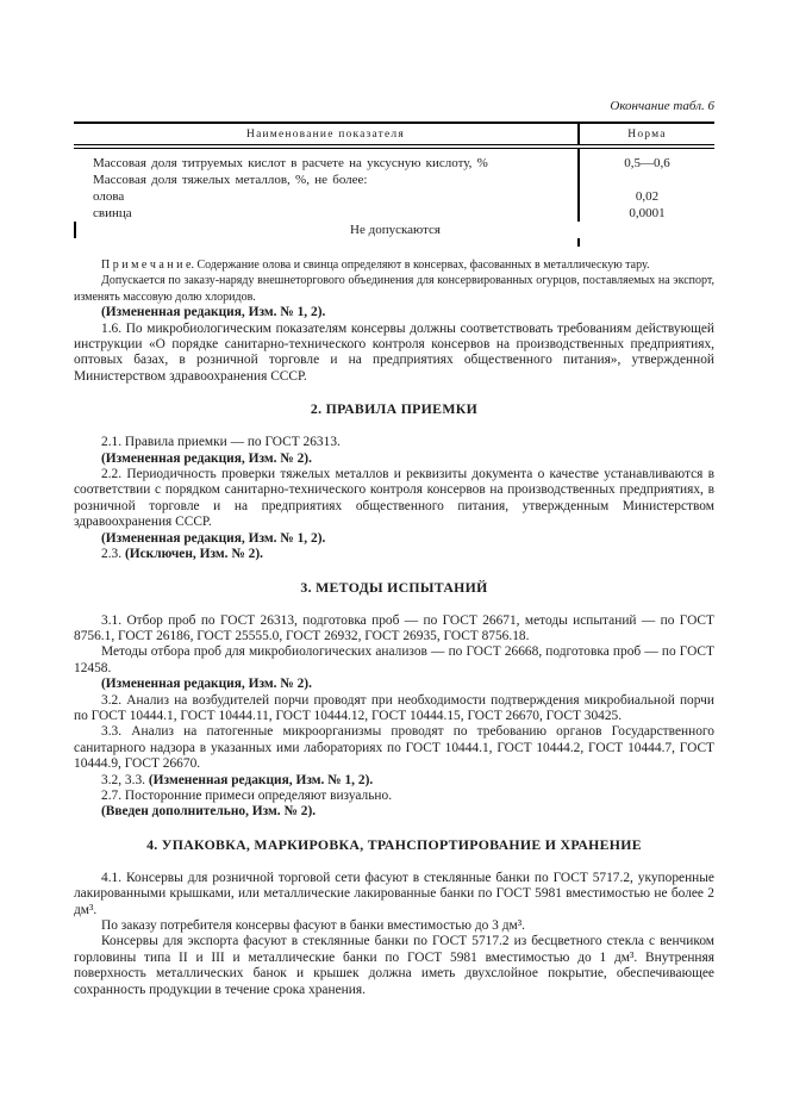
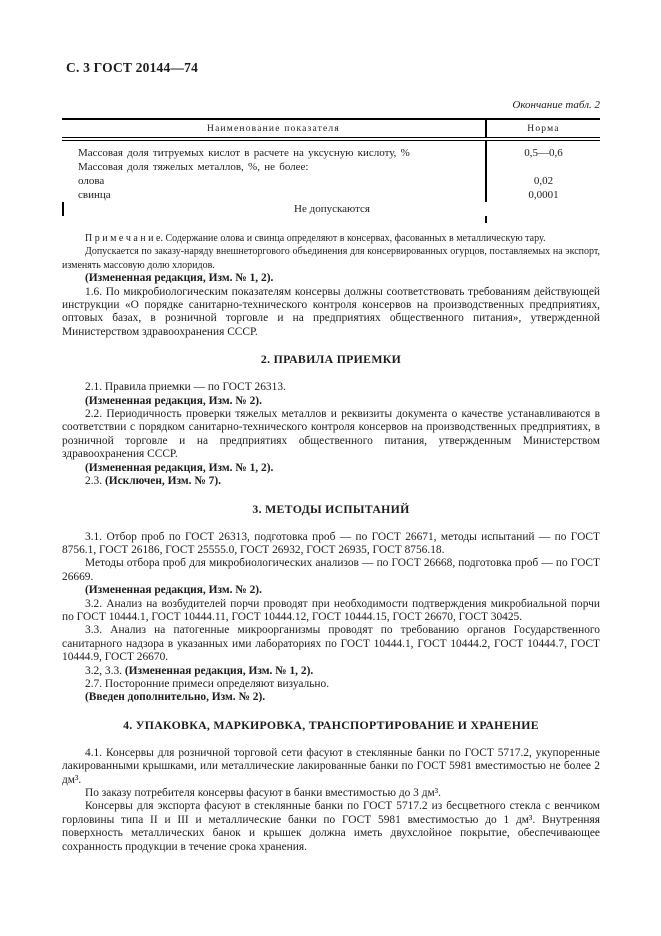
+ С. 3 ГОСТ 20144—74
- Окончание табл. 6
+ Окончание табл. 2
  Наименование показателя
  Норма
  Массовая доля титруемых кислот в расчете на уксусную кислоту, %
  0,5—0,6
  Массовая доля тяжелых металлов, %, не более:
  олова
  0,02
  свинца
  0,0001
  Не допускаются
  П р и м е ч а н и е. Содержание олова и свинца определяют в консервах, фасованных в металлическую тару.
  Допускается по заказу-наряду внешнеторгового объединения для консервированных огурцов, поставляемых на экспорт, изменять массовую долю хлоридов.
  (Измененная редакция, Изм. № 1, 2).
  1.6. По микробиологическим показателям консервы должны соответствовать требованиям действующей инструкции «О порядке санитарно-технического контроля консервов на производственных предприятиях, оптовых базах, в розничной торговле и на предприятиях общественного питания», утвержденной Министерством здравоохранения СССР.
  2. ПРАВИЛА ПРИЕМКИ
  2.1. Правила приемки — по ГОСТ 26313.
  (Измененная редакция, Изм. № 2).
  2.2. Периодичность проверки тяжелых металлов и реквизиты документа о качестве устанавливаются в соответствии с порядком санитарно-технического контроля консервов на производственных предприятиях, в розничной торговле и на предприятиях общественного питания, утвержденным Министерством здравоохранения СССР.
  (Измененная редакция, Изм. № 1, 2).
- 2.3. (Исключен, Изм. № 2).
+ 2.3. (Исключен, Изм. № 7).
  3. МЕТОДЫ ИСПЫТАНИЙ
  3.1. Отбор проб по ГОСТ 26313, подготовка проб — по ГОСТ 26671, методы испытаний — по ГОСТ 8756.1, ГОСТ 26186, ГОСТ 25555.0, ГОСТ 26932, ГОСТ 26935, ГОСТ 8756.18.
- Методы отбора проб для микробиологических анализов — по ГОСТ 26668, подготовка проб — по ГОСТ 12458.
+ Методы отбора проб для микробиологических анализов — по ГОСТ 26668, подготовка проб — по ГОСТ 26669.
  (Измененная редакция, Изм. № 2).
  3.2. Анализ на возбудителей порчи проводят при необходимости подтверждения микробиальной порчи по ГОСТ 10444.1, ГОСТ 10444.11, ГОСТ 10444.12, ГОСТ 10444.15, ГОСТ 26670, ГОСТ 30425.
  3.3. Анализ на патогенные микроорганизмы проводят по требованию органов Государственного санитарного надзора в указанных ими лабораториях по ГОСТ 10444.1, ГОСТ 10444.2, ГОСТ 10444.7, ГОСТ 10444.9, ГОСТ 26670.
  3.2, 3.3. (Измененная редакция, Изм. № 1, 2).
  2.7. Посторонние примеси определяют визуально.
  (Введен дополнительно, Изм. № 2).
  4. УПАКОВКА, МАРКИРОВКА, ТРАНСПОРТИРОВАНИЕ И ХРАНЕНИЕ
  4.1. Консервы для розничной торговой сети фасуют в стеклянные банки по ГОСТ 5717.2, укупоренные лакированными крышками, или металлические лакированные банки по ГОСТ 5981 вместимостью не более 2 дм³.
  По заказу потребителя консервы фасуют в банки вместимостью до 3 дм³.
  Консервы для экспорта фасуют в стеклянные банки по ГОСТ 5717.2 из бесцветного стекла с венчиком горловины типа II и III и металлические банки по ГОСТ 5981 вместимостью до 1 дм³. Внутренняя поверхность металлических банок и крышек должна иметь двухслойное покрытие, обеспечивающее сохранность продукции в течение срока хранения.
